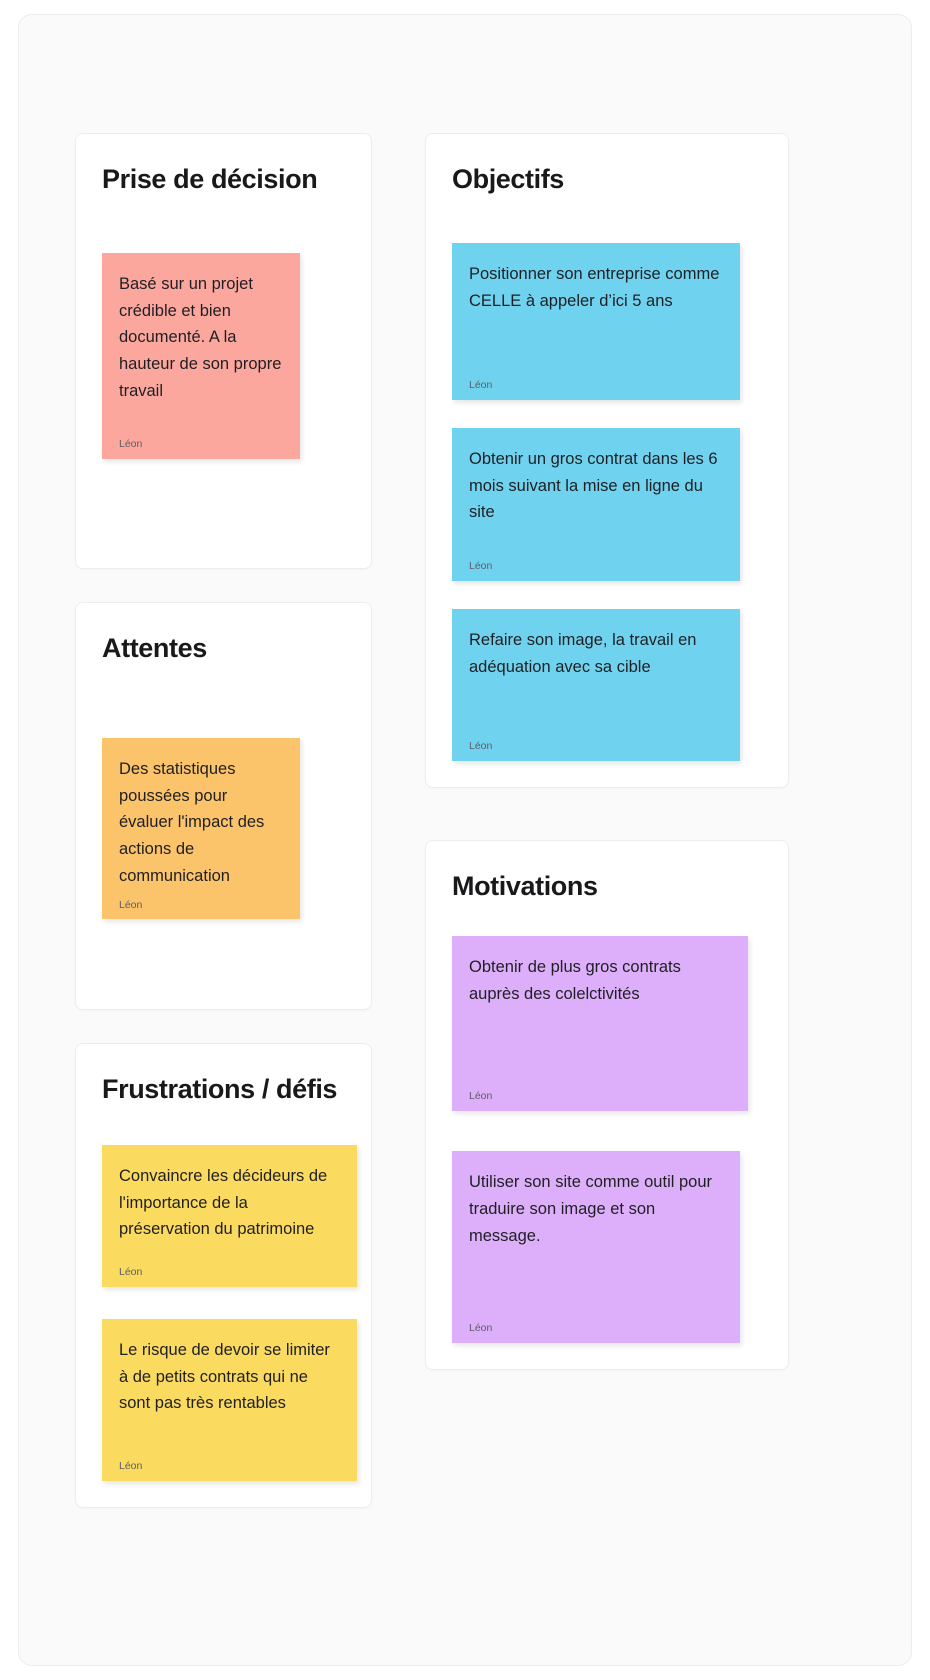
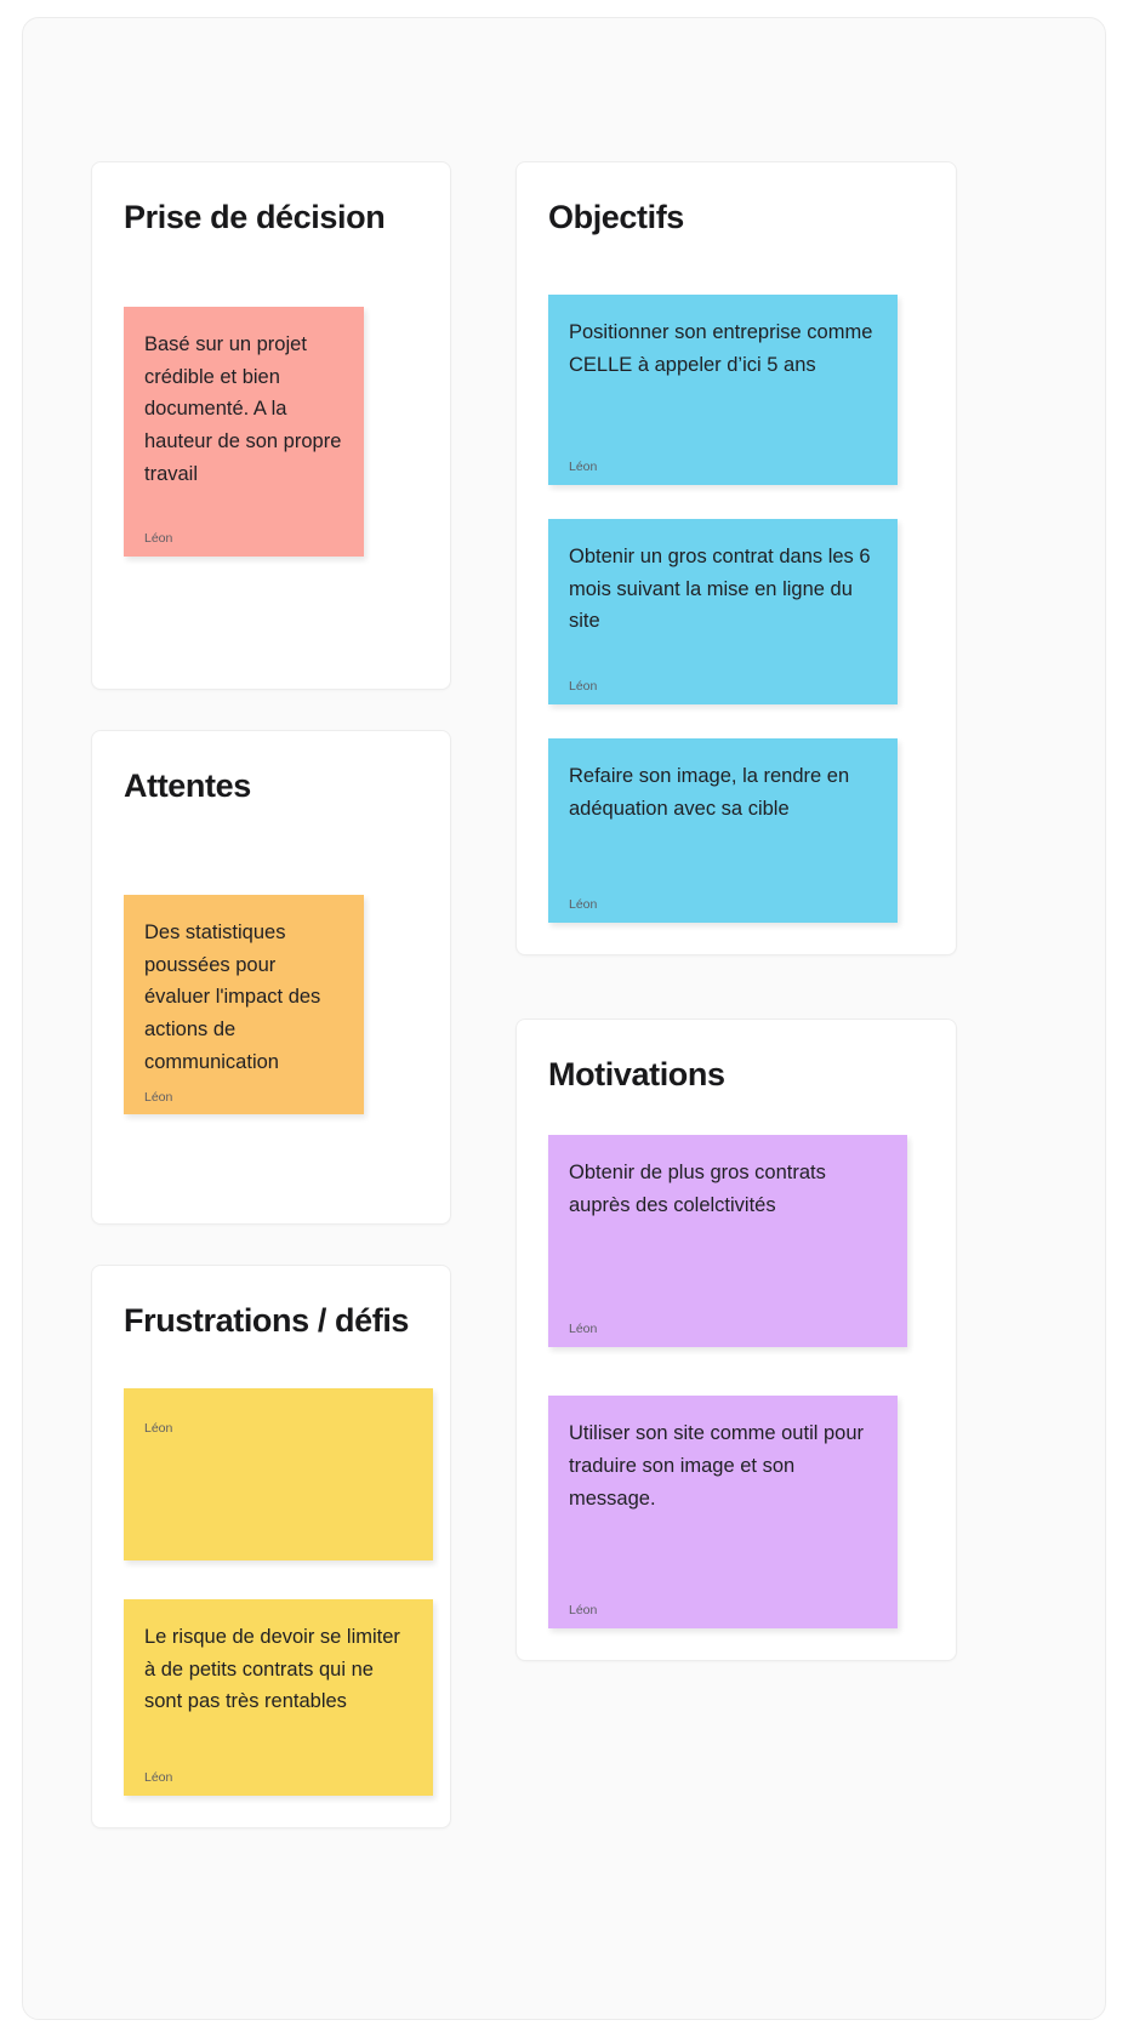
  Prise de décision
  Basé sur un projet crédible et bien documenté. A la hauteur de son propre travail
  Léon
  Attentes
  Des statistiques poussées pour évaluer l'impact des actions de communication
  Léon
  Frustrations / défis
- Convaincre les décideurs de l'importance de la préservation du patrimoine
  Léon
  Le risque de devoir se limiter à de petits contrats qui ne sont pas très rentables
  Léon
  Objectifs
  Positionner son entreprise comme CELLE à appeler d’ici 5 ans
  Léon
  Obtenir un gros contrat dans les 6 mois suivant la mise en ligne du site
  Léon
- Refaire son image, la travail en adéquation avec sa cible
+ Refaire son image, la rendre en adéquation avec sa cible
  Léon
  Motivations
  Obtenir de plus gros contrats auprès des colelctivités
  Léon
  Utiliser son site comme outil pour traduire son image et son message.
  Léon
